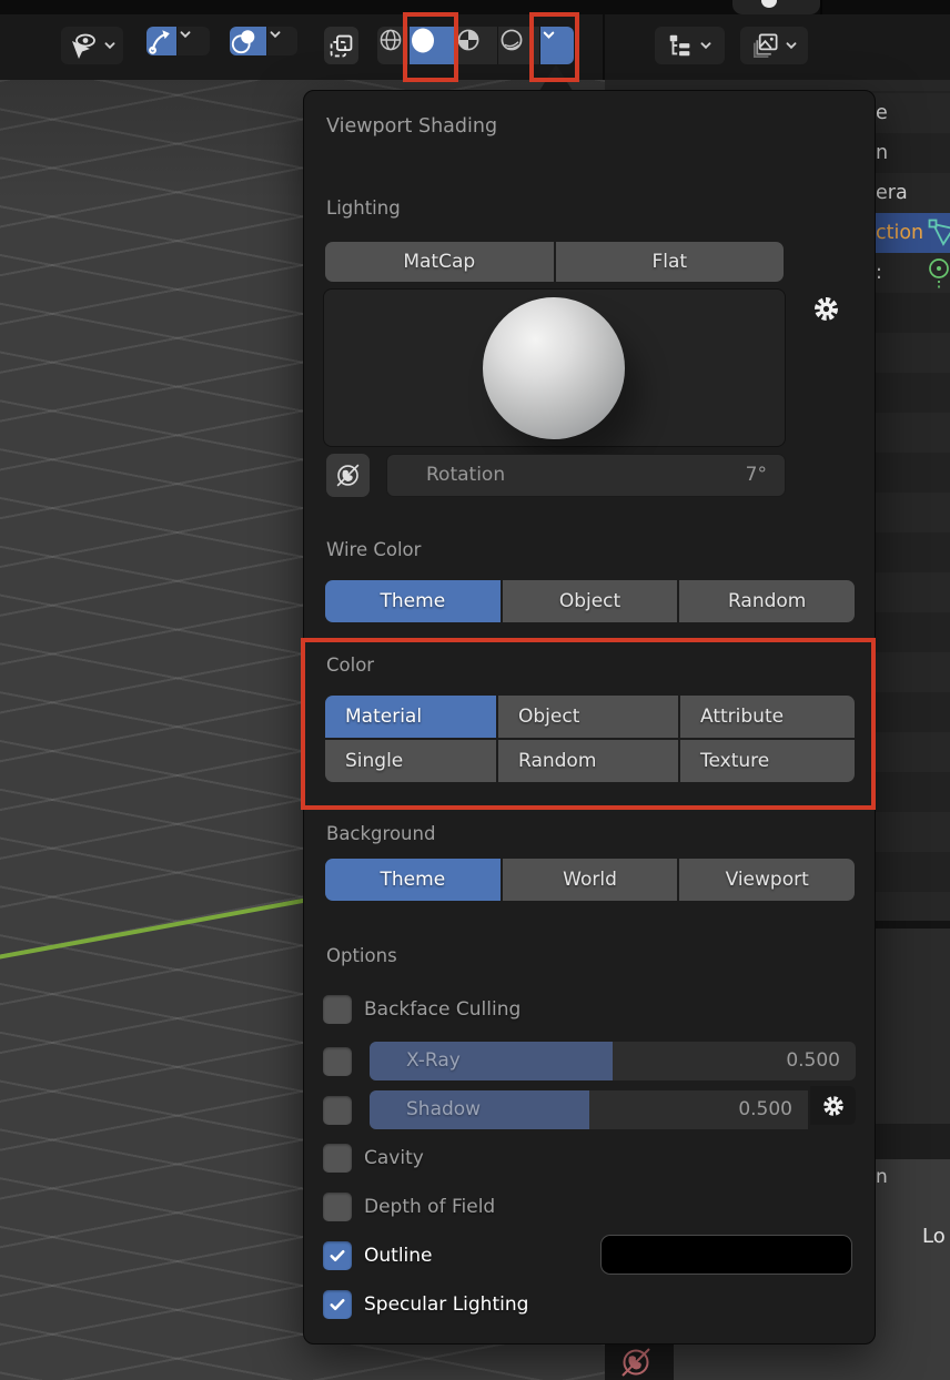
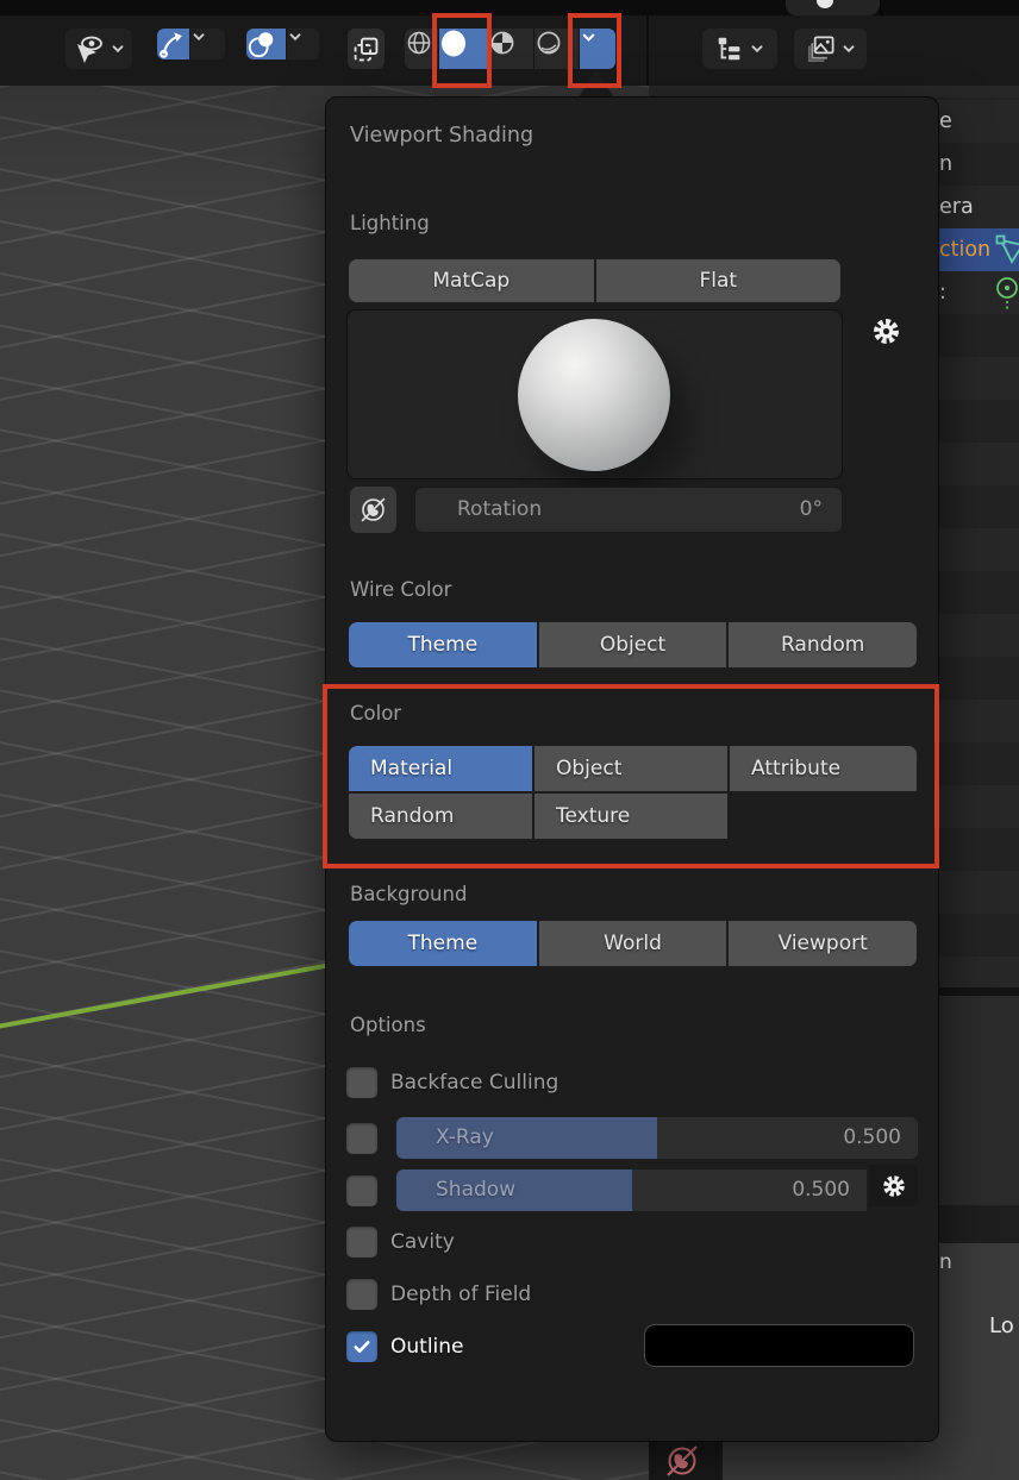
  e
  n
  era
  ction
  :
  n
  Lo
  Viewport Shading
  Lighting
  MatCap
  Flat
  Rotation
- 7°
+ 0°
  Wire Color
  Theme
  Object
  Random
  Color
  Material
  Object
  Attribute
- Single
  Random
  Texture
  Background
  Theme
  World
  Viewport
  Options
  Backface Culling
  X-Ray
  0.500
  Shadow
  0.500
  Cavity
  Depth of Field
  Outline
- Specular Lighting
